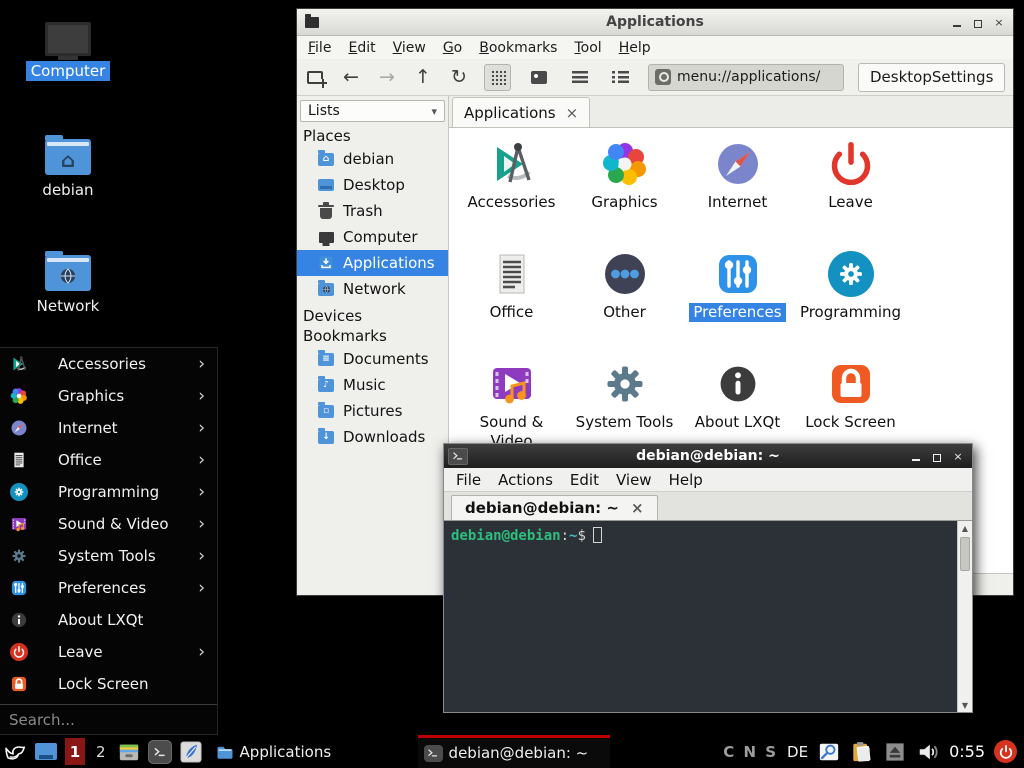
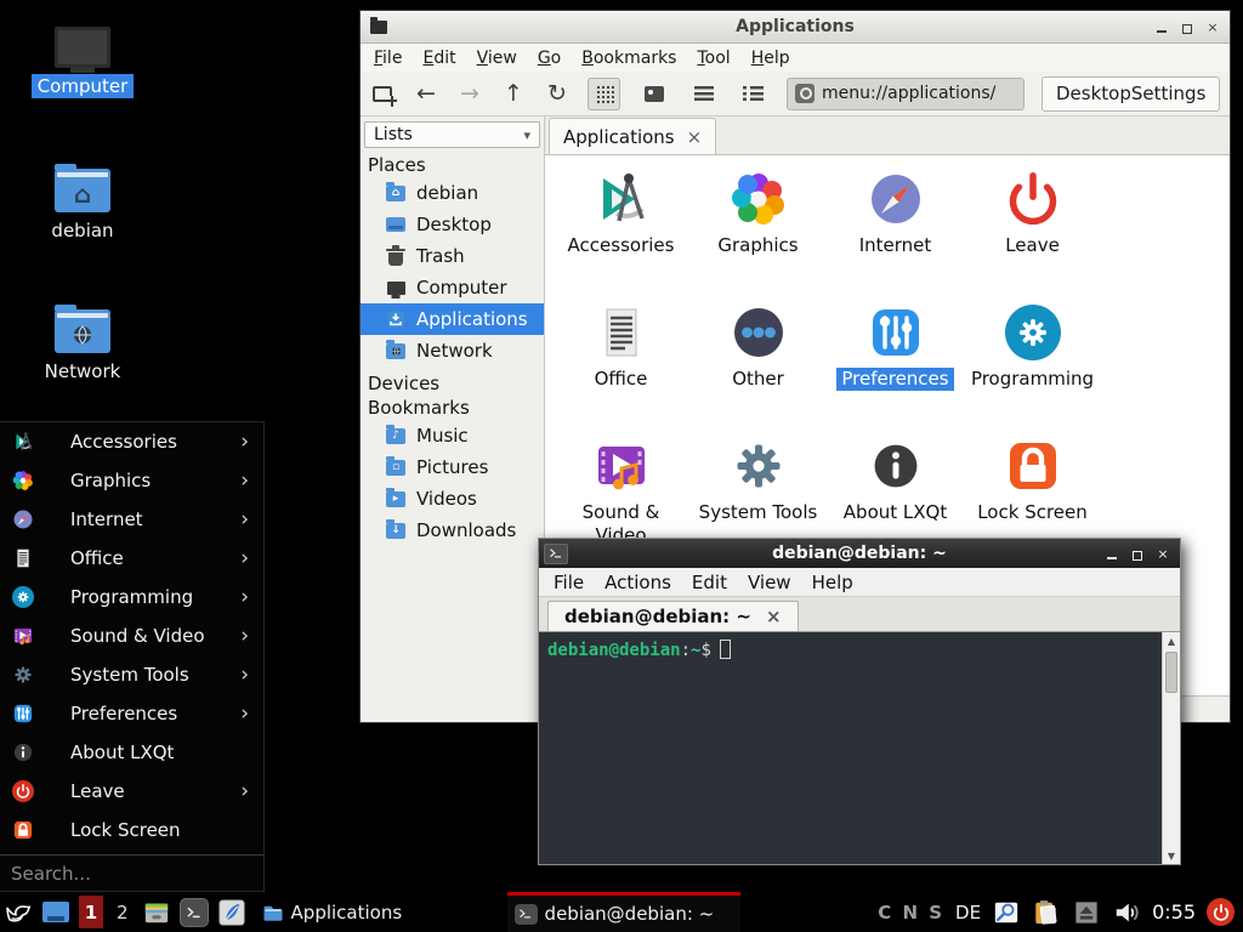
  Computer
  ⌂
  debian
  Network
  Accessories
  ›
  Graphics
  ›
  Internet
  ›
  Office
  ›
  Programming
  ›
  Sound & Video
  ›
  System Tools
  ›
  Preferences
  ›
  About LXQt
  Leave
  ›
  Lock Screen
  Search...
  Applications
  ×
  File
  Edit
  View
  Go
  Bookmarks
  Tool
  Help
  ←
  →
  ↑
  ↻
  menu://applications/
  DesktopSettings
  Lists
  ▾
  Places
  ⌂
  debian
  Desktop
  Trash
  Computer
  Applications
  Network
  Devices
  Bookmarks
- ≡
- Documents
  ♪
  Music
  ▫
  Pictures
+ ▸
+ Videos
  ↓
  Downloads
  Applications
  ×
  Accessories
  Graphics
  Internet
  Leave
  Office
  Other
  Preferences
  Programming
  Sound & Video
  System Tools
  About LXQt
  Lock Screen
  debian@debian: ~
  ×
  File
  Actions
  Edit
  View
  Help
  debian@debian: ~
  ×
  debian@debian:~$
  ▲
  ▼
  1
  2
  Applications
  debian@debian: ~
  C N S
  DE
  0:55
